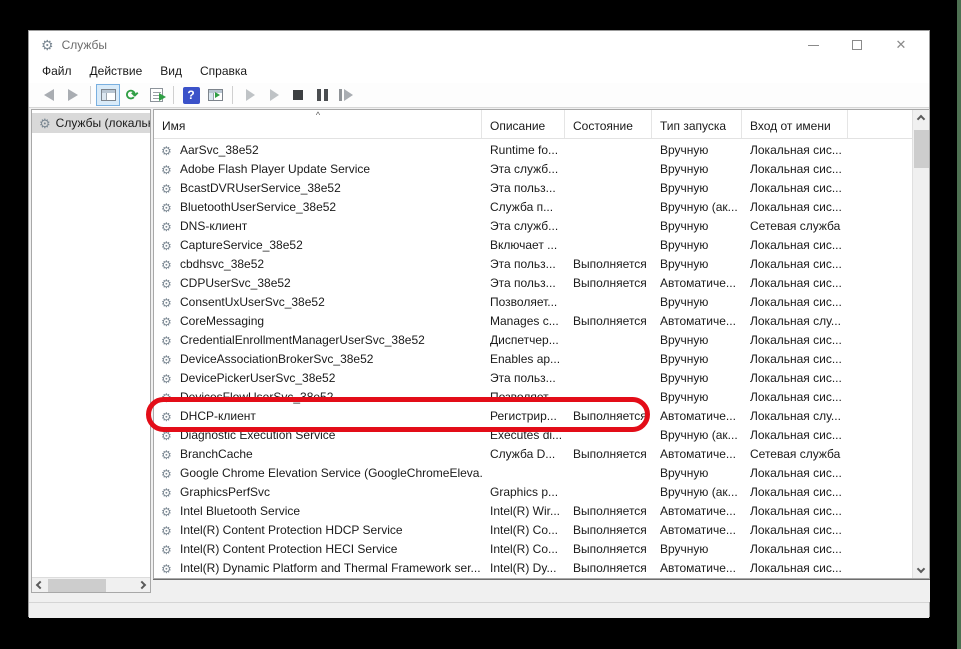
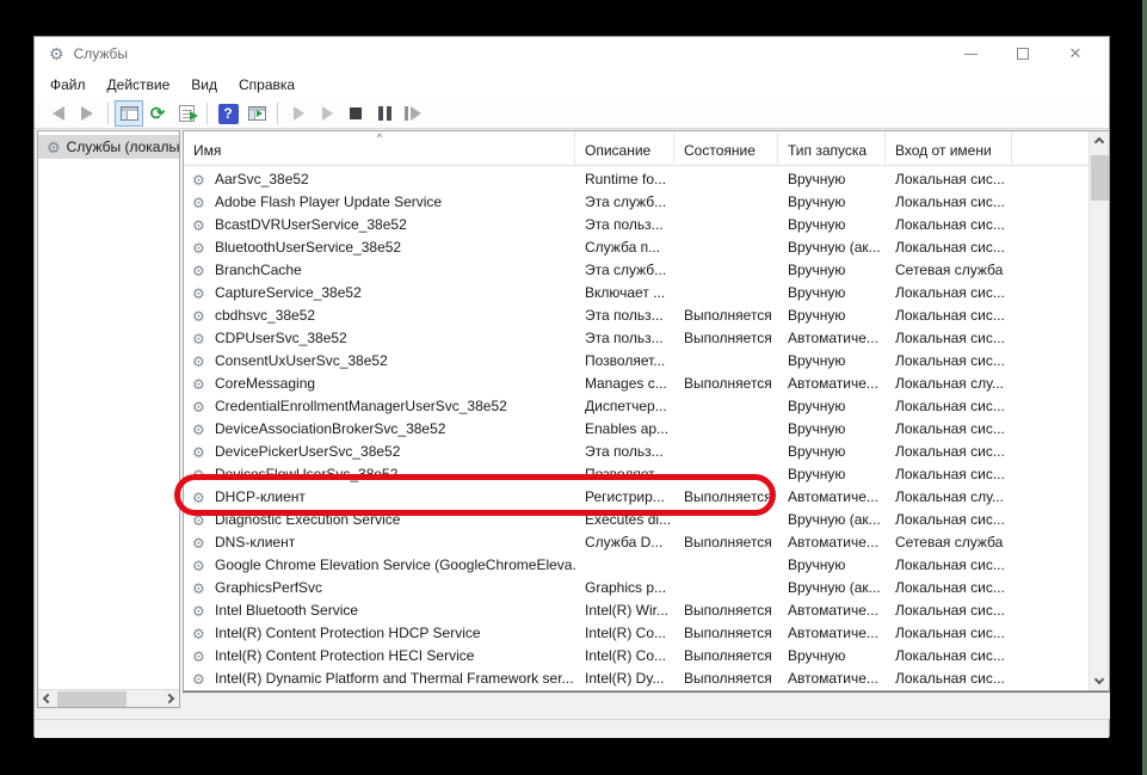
  ⚙
  Службы
  ✕
  Файл
  Действие
  Вид
  Справка
  ⟳
  ?
  ⚙
  Службы (локаль
  ^
  Имя
  Описание
  Состояние
  Тип запуска
  Вход от имени
  ⚙
  AarSvc_38e52
  Runtime fo...
  Вручную
  Локальная сис...
  ⚙
  Adobe Flash Player Update Service
  Эта служб...
  Вручную
  Локальная сис...
  ⚙
  BcastDVRUserService_38e52
  Эта польз...
  Вручную
  Локальная сис...
  ⚙
  BluetoothUserService_38e52
  Служба п...
  Вручную (ак...
  Локальная сис...
  ⚙
- DNS-клиент
+ BranchCache
  Эта служб...
  Вручную
  Сетевая служба
  ⚙
  CaptureService_38e52
  Включает ...
  Вручную
  Локальная сис...
  ⚙
  cbdhsvc_38e52
  Эта польз...
  Выполняется
  Вручную
  Локальная сис...
  ⚙
  CDPUserSvc_38e52
  Эта польз...
  Выполняется
  Автоматиче...
  Локальная сис...
  ⚙
  ConsentUxUserSvc_38e52
  Позволяет...
  Вручную
  Локальная сис...
  ⚙
  CoreMessaging
  Manages c...
  Выполняется
  Автоматиче...
  Локальная слу...
  ⚙
  CredentialEnrollmentManagerUserSvc_38e52
  Диспетчер...
  Вручную
  Локальная сис...
  ⚙
  DeviceAssociationBrokerSvc_38e52
  Enables ap...
  Вручную
  Локальная сис...
  ⚙
  DevicePickerUserSvc_38e52
  Эта польз...
  Вручную
  Локальная сис...
  ⚙
  DevicesFlowUserSvc_38e52
  Позволяет...
  Вручную
  Локальная сис...
  ⚙
  DHCP-клиент
  Регистрир...
  Выполняется
  Автоматиче...
  Локальная слу...
  ⚙
  Diagnostic Execution Service
  Executes di...
  Вручную (ак...
  Локальная сис...
  ⚙
- BranchCache
+ DNS-клиент
  Служба D...
  Выполняется
  Автоматиче...
  Сетевая служба
  ⚙
  Google Chrome Elevation Service (GoogleChromeEleva.
  Вручную
  Локальная сис...
  ⚙
  GraphicsPerfSvc
  Graphics p...
  Вручную (ак...
  Локальная сис...
  ⚙
  Intel Bluetooth Service
  Intel(R) Wir...
  Выполняется
  Автоматиче...
  Локальная сис...
  ⚙
  Intel(R) Content Protection HDCP Service
  Intel(R) Co...
  Выполняется
  Автоматиче...
  Локальная сис...
  ⚙
  Intel(R) Content Protection HECI Service
  Intel(R) Co...
  Выполняется
  Вручную
  Локальная сис...
  ⚙
  Intel(R) Dynamic Platform and Thermal Framework ser...
  Intel(R) Dy...
  Выполняется
  Автоматиче...
  Локальная сис...
